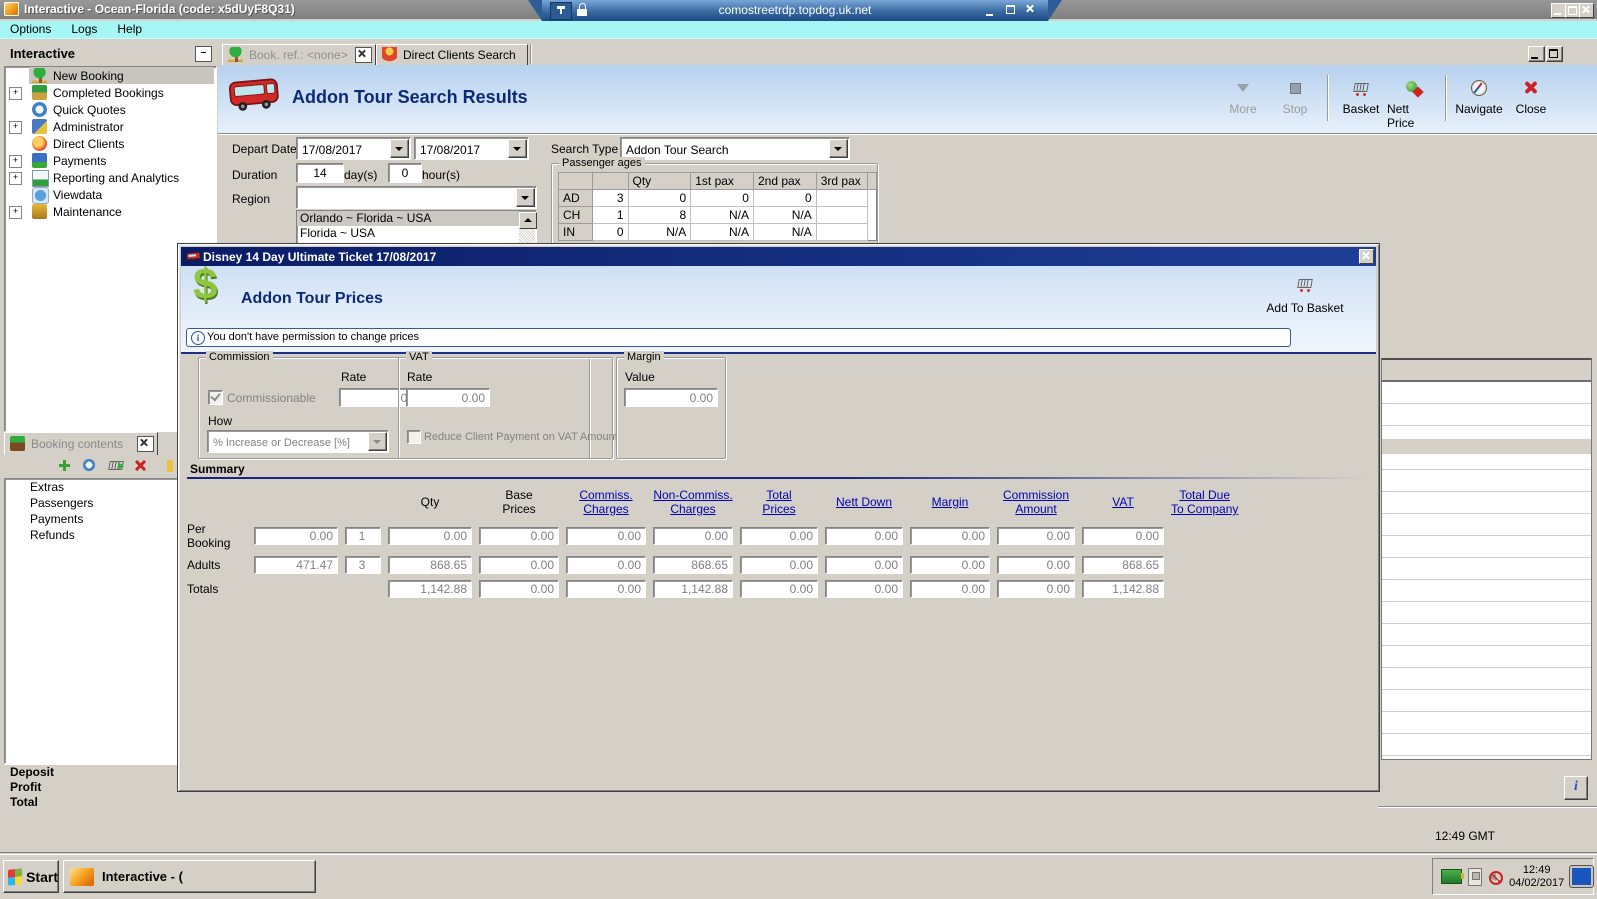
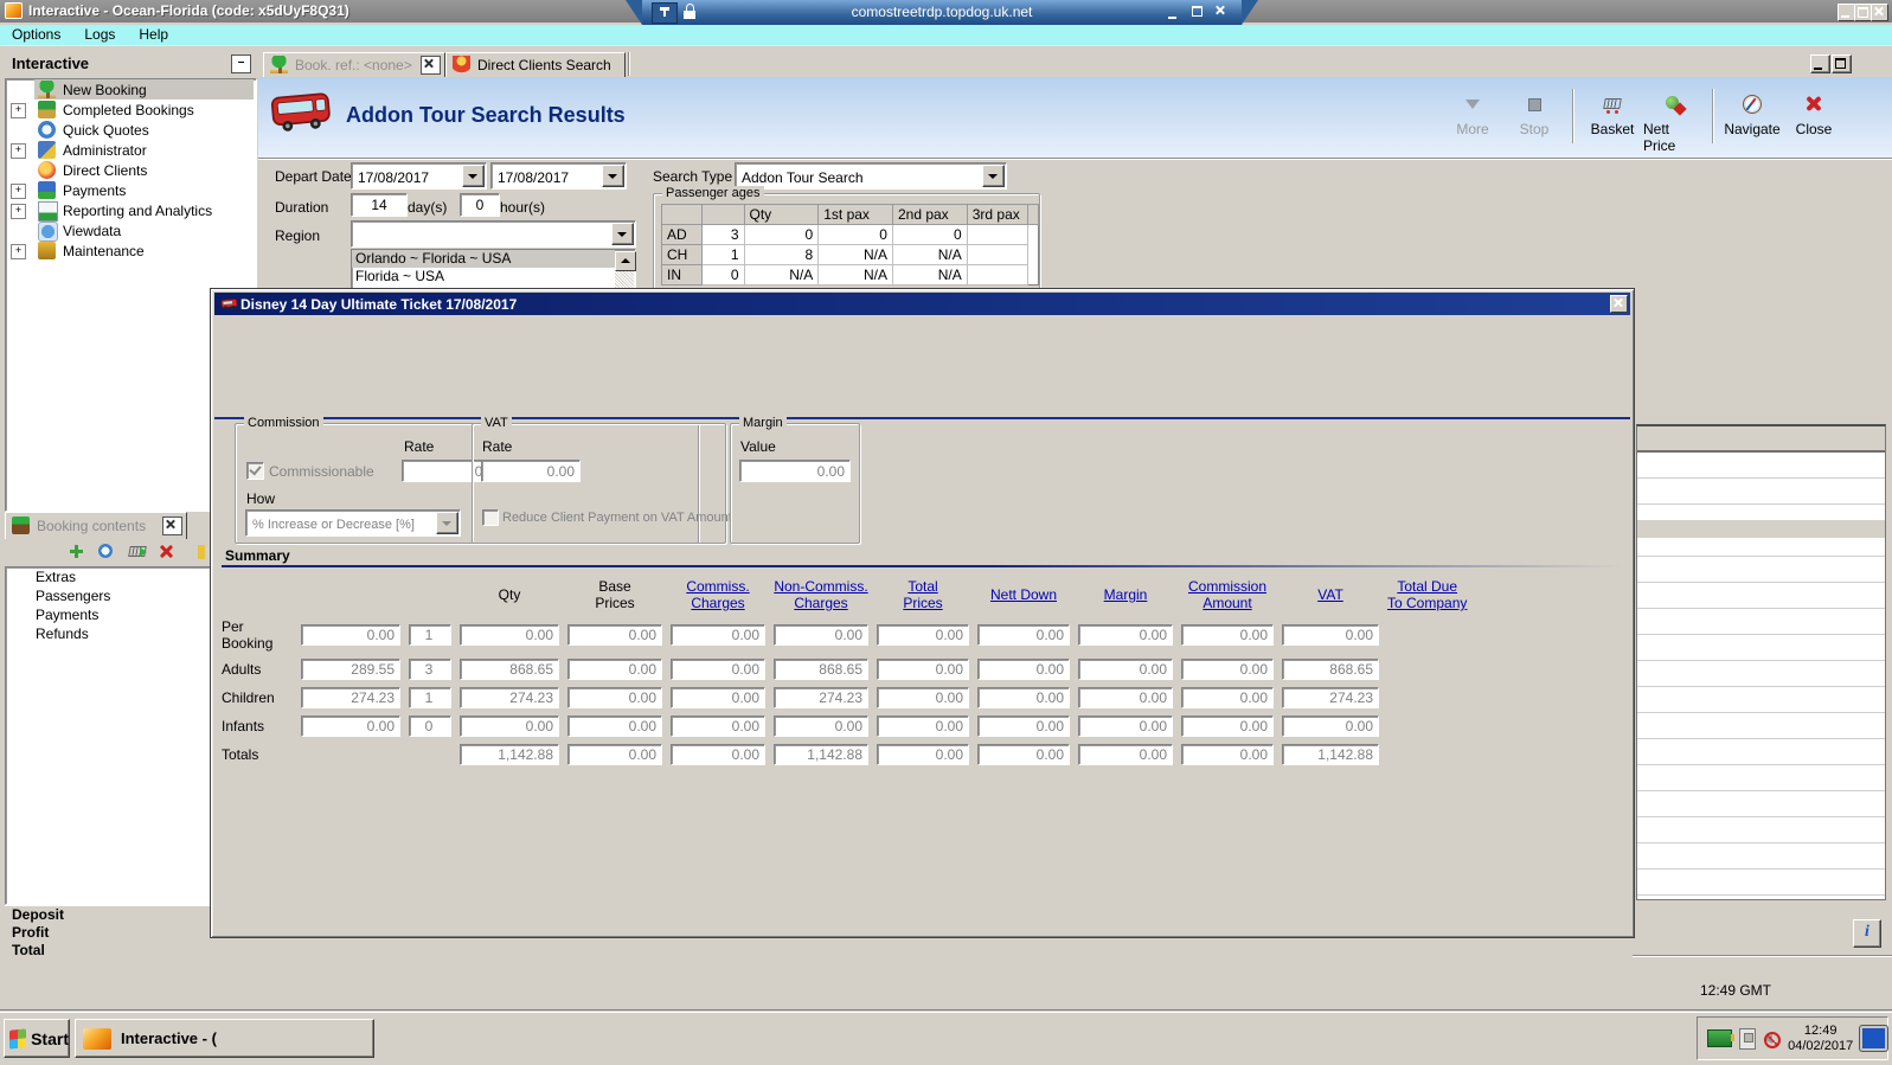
  Interactive - Ocean-Florida (code: x5dUyF8Q31)
  comostreetrdp.topdog.uk.net
  Options Logs Help
  Interactive
  –
  New Booking
  +
  Completed Bookings
  Quick Quotes
  +
  Administrator
  Direct Clients
  +
  Payments
  +
  Reporting and Analytics
  Viewdata
  +
  Maintenance
  Booking contents
  Extras
  Passengers
  Payments
  Refunds
  Deposit
  Profit
  Total
  Book. ref.: <none>
  Direct Clients Search
  Addon Tour Search Results
  More
  Stop
  Basket
  Nett Price
  Navigate
  Close
  Depart Date
  17/08/2017
  17/08/2017
  Search Type
  Addon Tour Search
  Duration
  14
  day(s)
  0
  hour(s)
  Passenger ages
  		Qty	1st pax	2nd pax	3rd pax
  AD	3	0	0	0
  CH	1	8	N/A	N/A
  IN	0	N/A	N/A	N/A
  Region
  Orlando ~ Florida ~ USA
  Florida ~ USA
  i
  12:49 GMT
  Disney 14 Day Ultimate Ticket 17/08/2017
- $
- Addon Tour Prices
- Add To Basket
- You don't have permission to change prices
  Commission
  Rate
  Commissionable
  How
  % Increase or Decrease [%]
  VAT
  Rate
  0.00
  Reduce Client Payment on VAT Amount
  Margin
  Value
  0.00
  Summary
  			Qty	BasePrices	Commiss.Charges	Non-Commiss.Charges	TotalPrices	Nett Down	Margin	CommissionAmount	VAT	Total DueTo Company
  Per Booking	0.00	1	0.00	0.00	0.00	0.00	0.00	0.00	0.00	0.00	0.00
- Adults	471.47	3	868.65	0.00	0.00	868.65	0.00	0.00	0.00	0.00	868.65
+ Adults	289.55	3	868.65	0.00	0.00	868.65	0.00	0.00	0.00	0.00	868.65
+ Children	274.23	1	274.23	0.00	0.00	274.23	0.00	0.00	0.00	0.00	274.23
+ Infants	0.00	0	0.00	0.00	0.00	0.00	0.00	0.00	0.00	0.00	0.00
  Totals			1,142.88	0.00	0.00	1,142.88	0.00	0.00	0.00	0.00	1,142.88
  Start
  Interactive - (
  12:49
  04/02/2017
